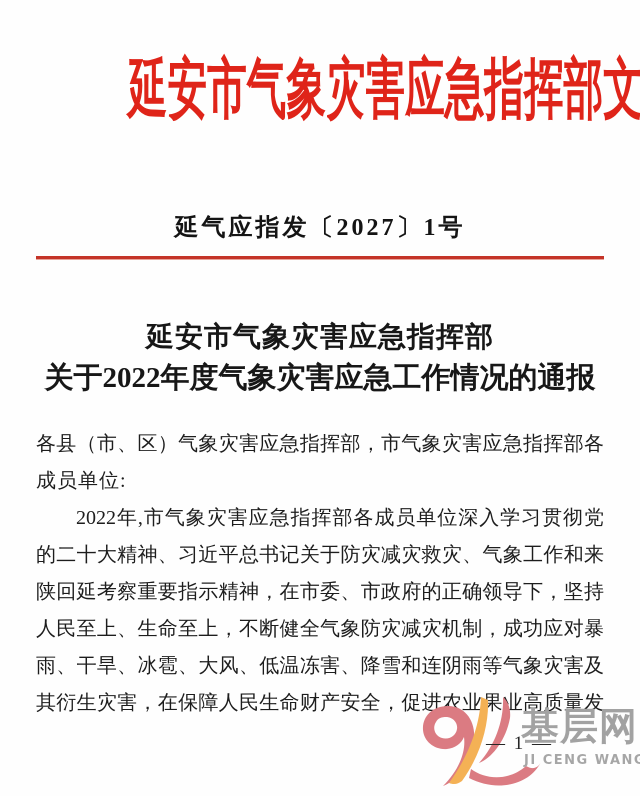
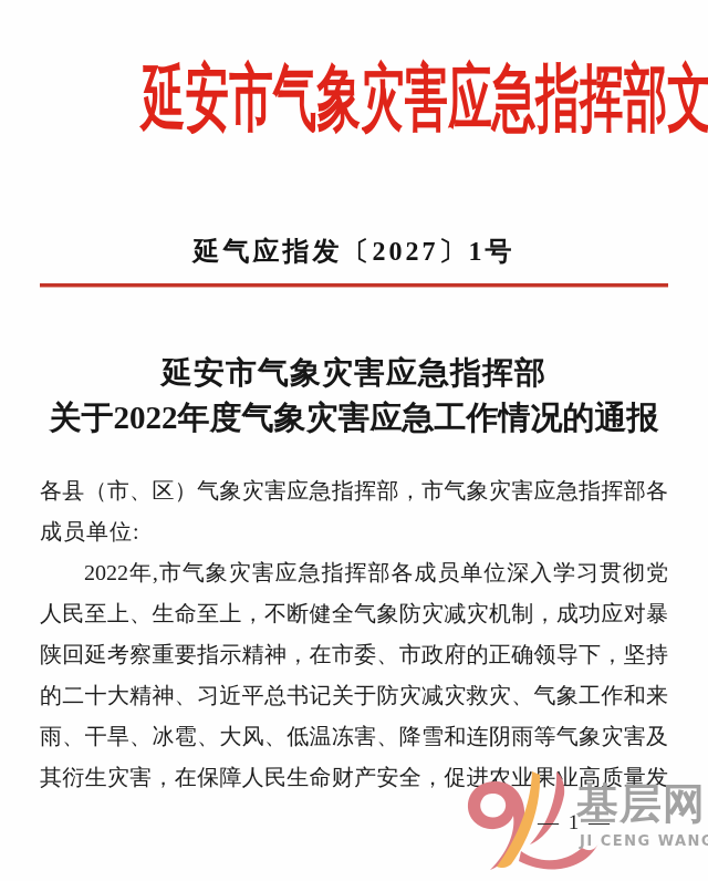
  延安市气象灾害应急指挥部文
  延气应指发〔2027〕1号
  延安市气象灾害应急指挥部
  关于2022年度气象灾害应急工作情况的通报
  各县（市、区）气象灾害应急指挥部，市气象灾害应急指挥部各
  成员单位:
  2022年,市气象灾害应急指挥部各成员单位深入学习贯彻党
- 的二十大精神、习近平总书记关于防灾减灾救灾、气象工作和来
+ 人民至上、生命至上，不断健全气象防灾减灾机制，成功应对暴
  陕回延考察重要指示精神，在市委、市政府的正确领导下，坚持
- 人民至上、生命至上，不断健全气象防灾减灾机制，成功应对暴
+ 的二十大精神、习近平总书记关于防灾减灾救灾、气象工作和来
  雨、干旱、冰雹、大风、低温冻害、降雪和连阴雨等气象灾害及
  其衍生灾害，在保障人民生命财产安全，促进农业果业高质量发
  基层网
  JI CENG WAN
  — 1 —
